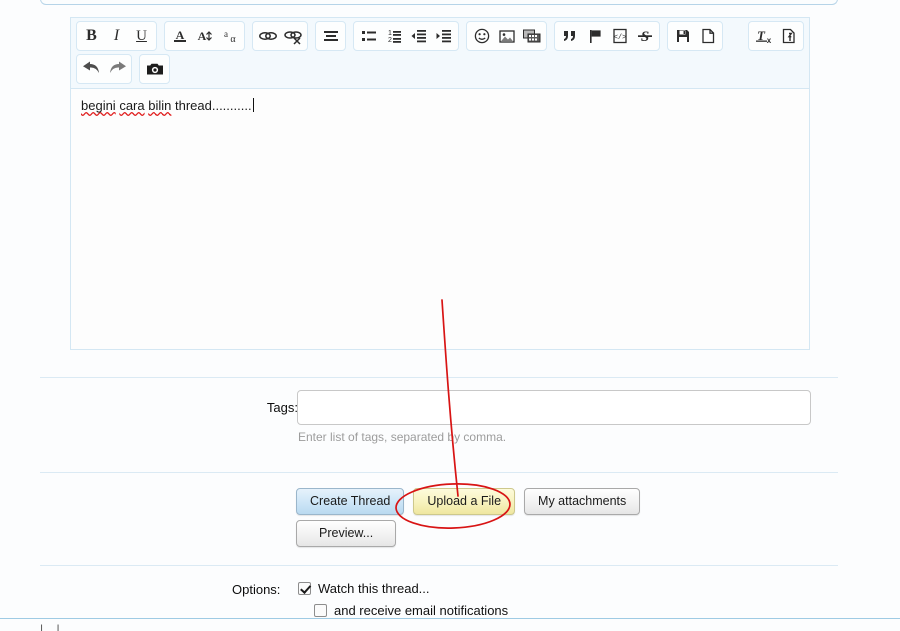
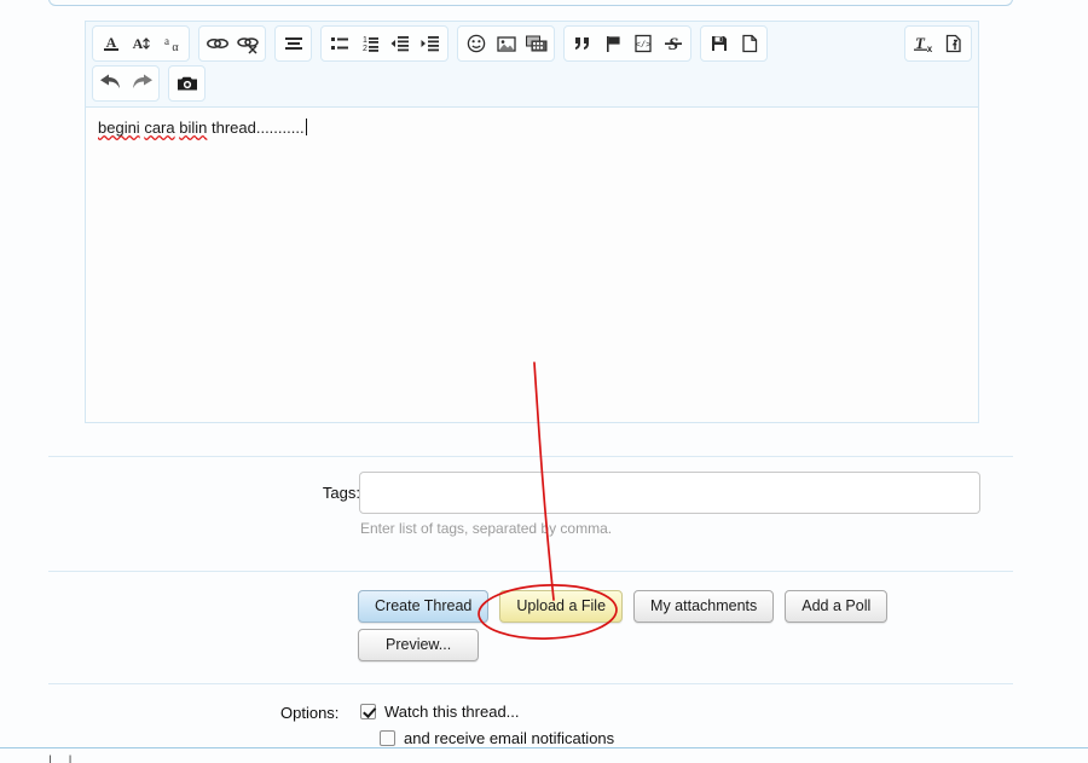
- B
- I
- U
  A
  A
  a
  α
  </>
  T
  x
  begini cara bilin thread...........
  Tags
  Enter list of tags, separated by comma.
  Create Thread
  Upload a File
  My attachments
+ Add a Poll
  Preview...
  Options:
  Watch this thread...
  and receive email notifications
  | |
